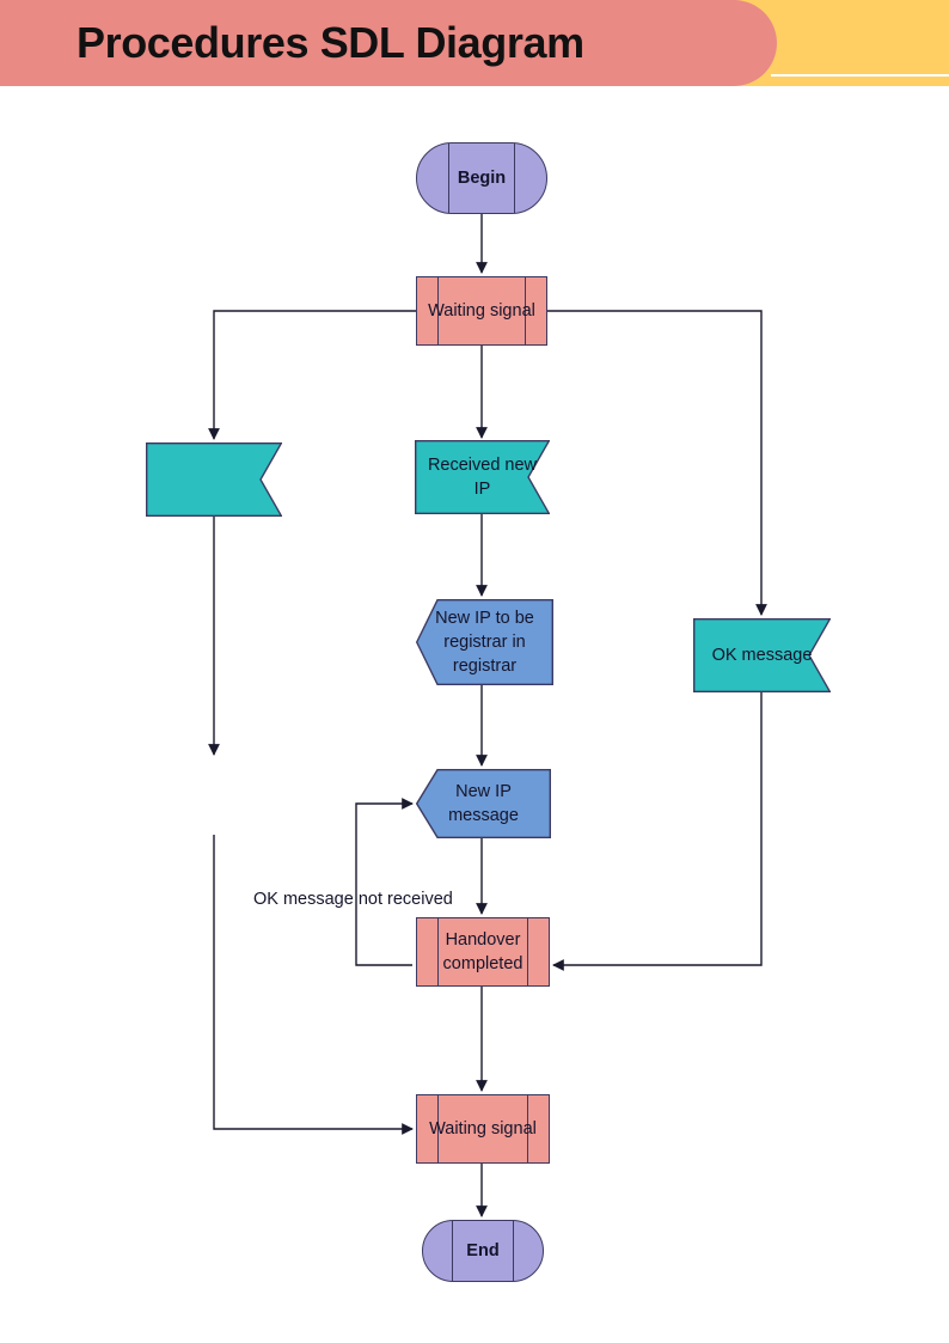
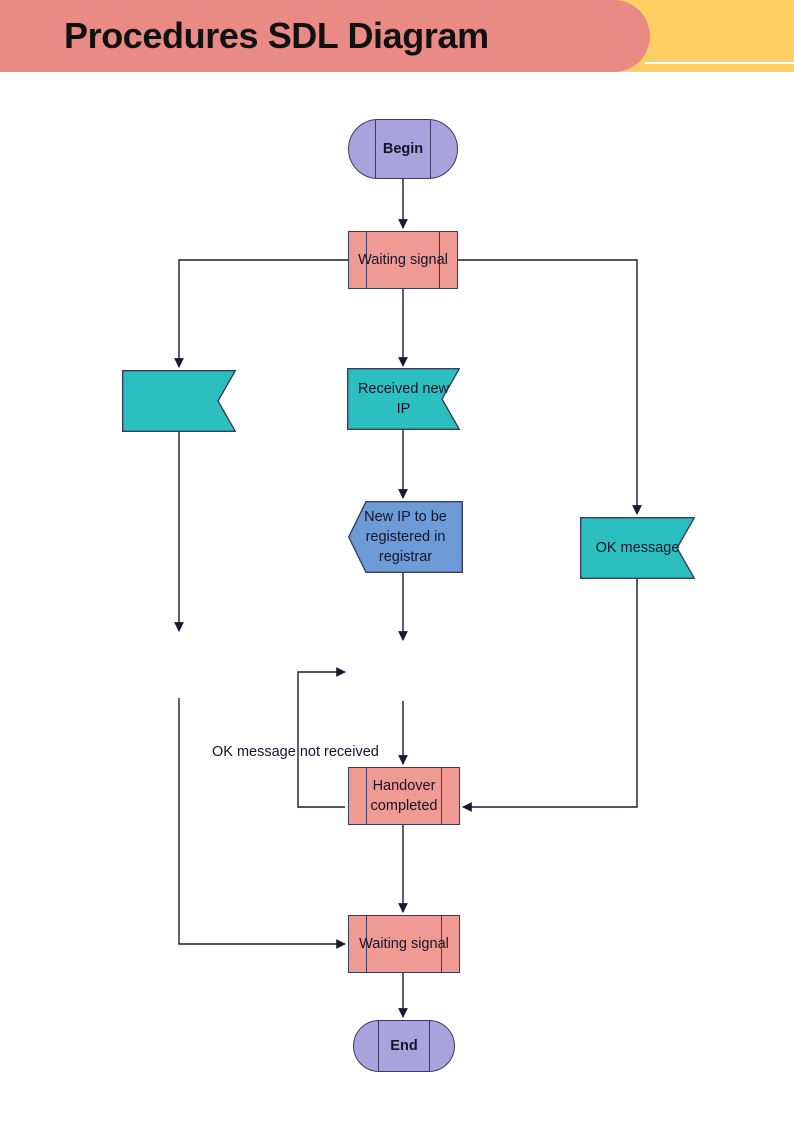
  Procedures SDL Diagram
  Begin
  Waiting signal
  Received new IP
  OK message
- New IP to be registrar in registrar
+ New IP to be registered in registrar
- New IP message
  Handover completed
  Waiting signal
  End
  OK message not received
